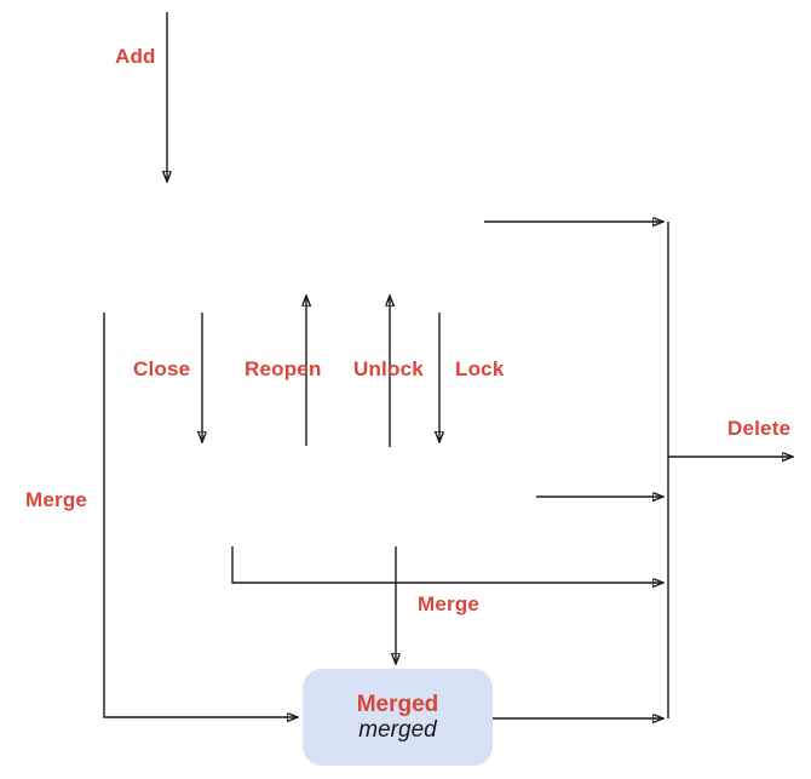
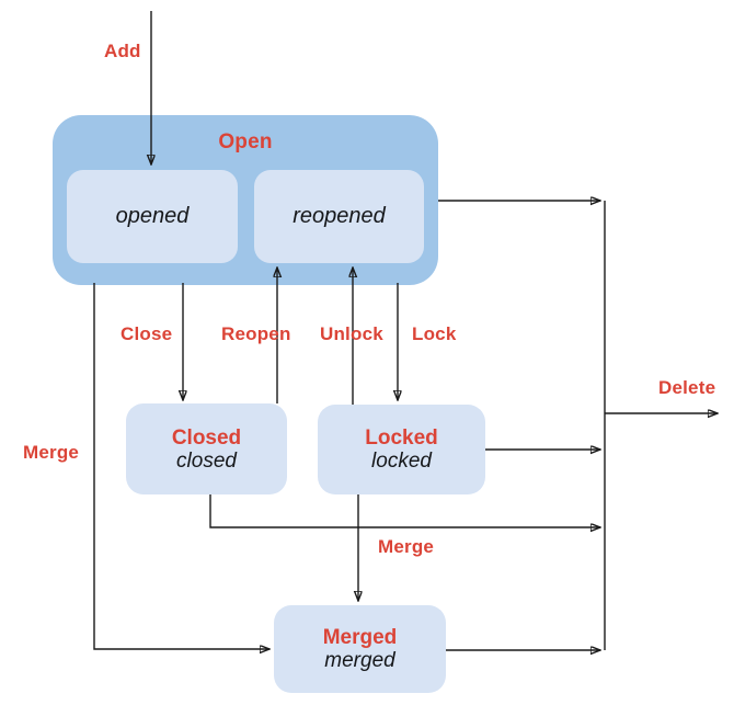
+ Open
+ opened
+ reopened
+ Closed
+ closed
+ Locked
+ locked
  Merged
  merged
  Add
  Close
  Reopen
  Unlock
  Lock
  Merge
  Merge
  Delete
